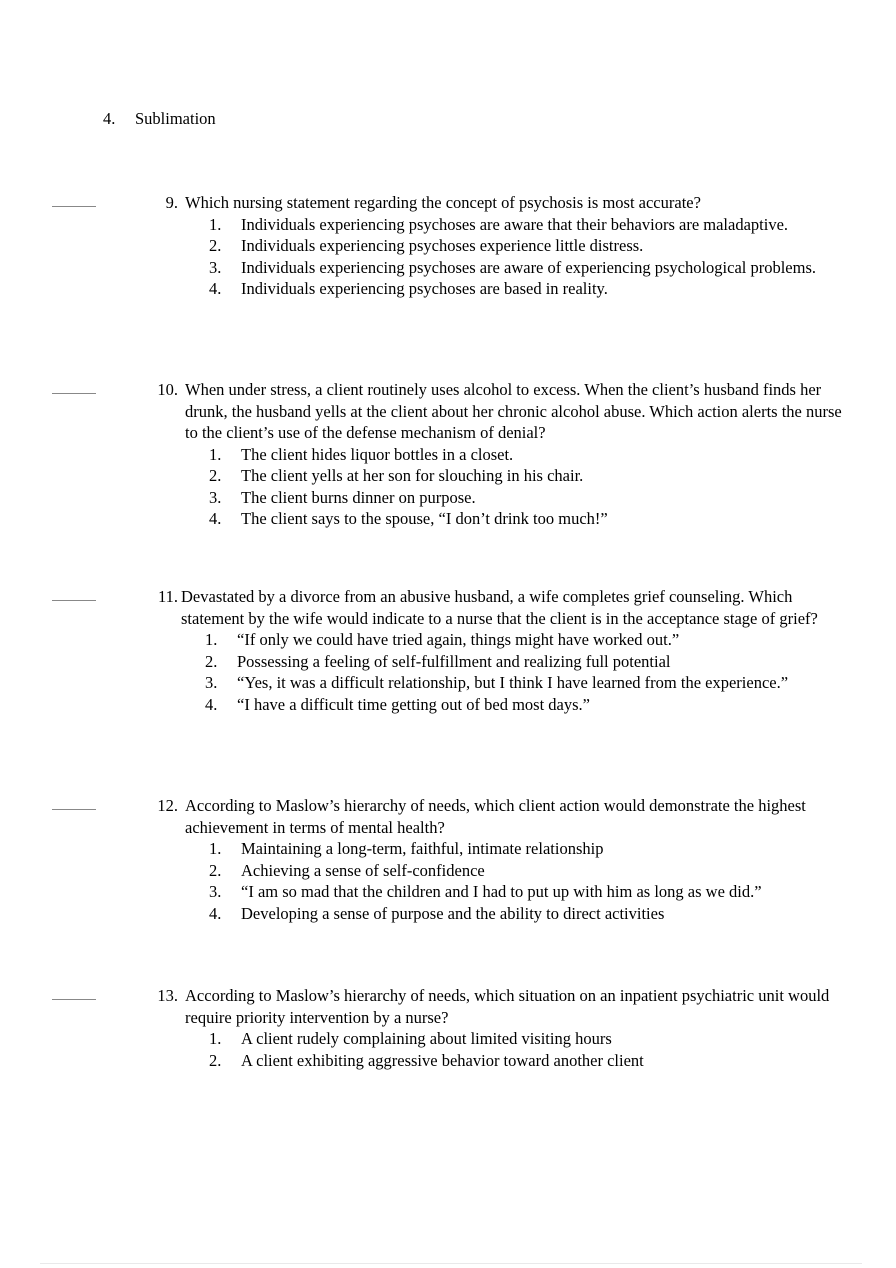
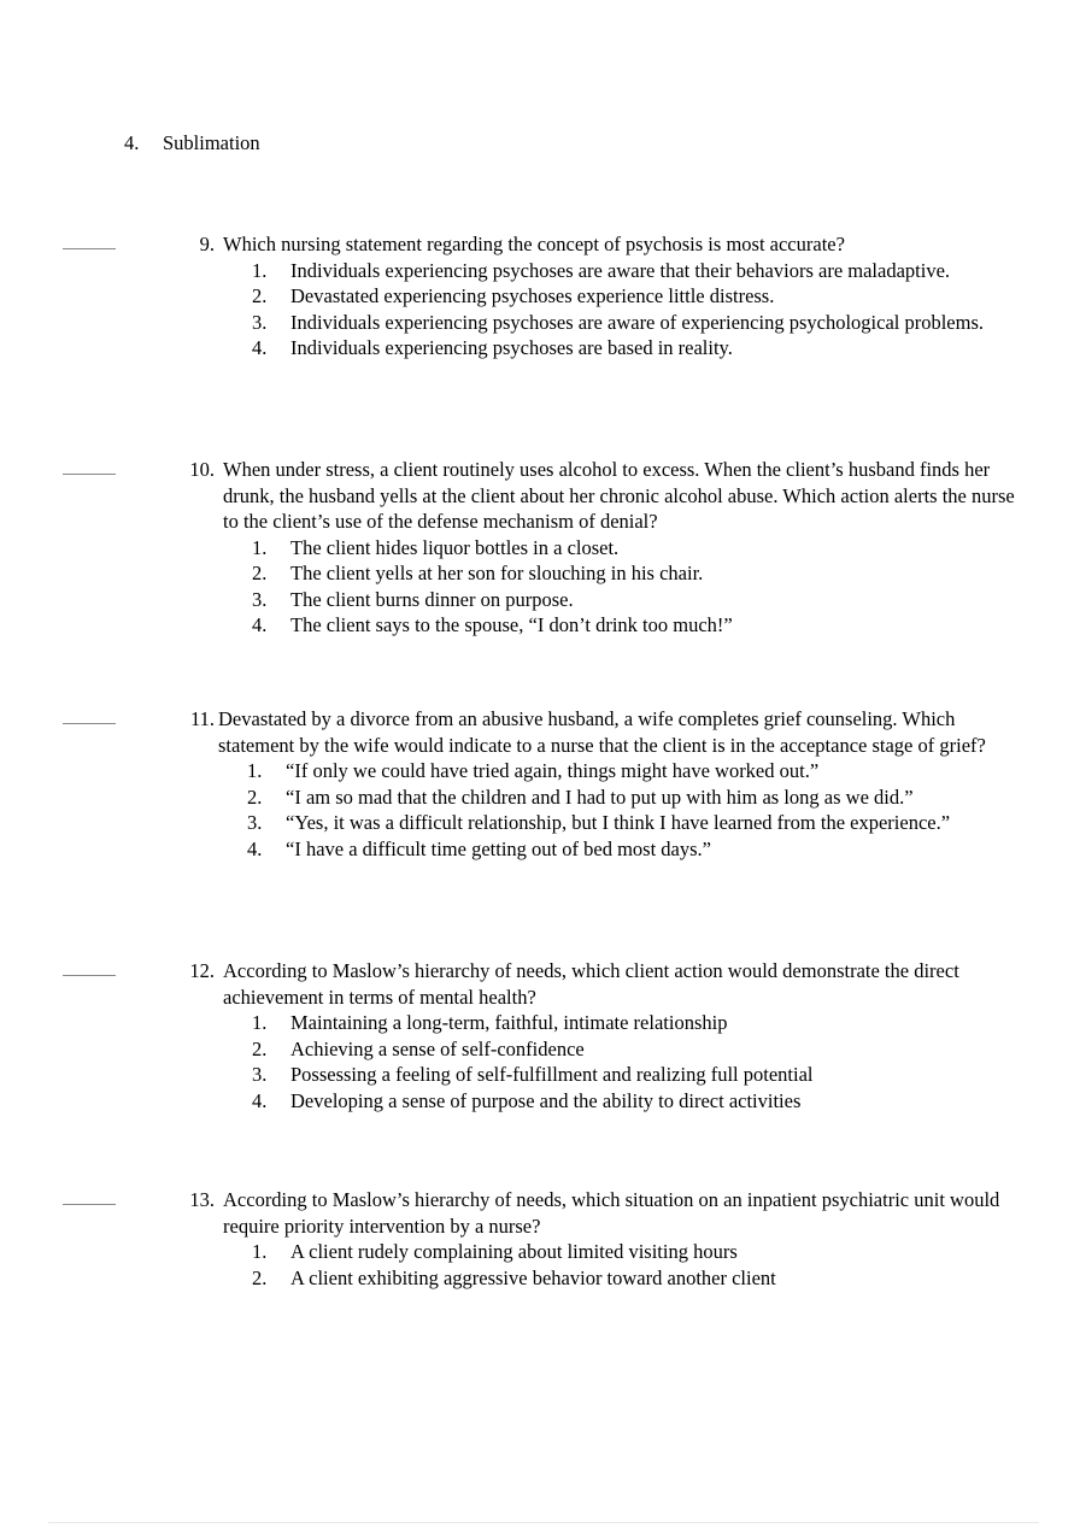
  4.
  Sublimation
  9.
  Which nursing statement regarding the concept of psychosis is most accurate?
  1.
  Individuals experiencing psychoses are aware that their behaviors are maladaptive.
  2.
- Individuals experiencing psychoses experience little distress.
+ Devastated experiencing psychoses experience little distress.
  3.
  Individuals experiencing psychoses are aware of experiencing psychological problems.
  4.
  Individuals experiencing psychoses are based in reality.
  10.
  When under stress, a client routinely uses alcohol to excess. When the client’s husband finds her drunk, the husband yells at the client about her chronic alcohol abuse. Which action alerts the nurse to the client’s use of the defense mechanism of denial?
  1.
  The client hides liquor bottles in a closet.
  2.
  The client yells at her son for slouching in his chair.
  3.
  The client burns dinner on purpose.
  4.
  The client says to the spouse, “I don’t drink too much!”
  11.
  Devastated by a divorce from an abusive husband, a wife completes grief counseling. Which statement by the wife would indicate to a nurse that the client is in the acceptance stage of grief?
  1.
  “If only we could have tried again, things might have worked out.”
  2.
- Possessing a feeling of self-fulfillment and realizing full potential
+ “I am so mad that the children and I had to put up with him as long as we did.”
  3.
  “Yes, it was a difficult relationship, but I think I have learned from the experience.”
  4.
  “I have a difficult time getting out of bed most days.”
  12.
- According to Maslow’s hierarchy of needs, which client action would demonstrate the highest achievement in terms of mental health?
+ According to Maslow’s hierarchy of needs, which client action would demonstrate the direct achievement in terms of mental health?
  1.
  Maintaining a long-term, faithful, intimate relationship
  2.
  Achieving a sense of self-confidence
  3.
- “I am so mad that the children and I had to put up with him as long as we did.”
+ Possessing a feeling of self-fulfillment and realizing full potential
  4.
  Developing a sense of purpose and the ability to direct activities
  13.
  According to Maslow’s hierarchy of needs, which situation on an inpatient psychiatric unit would require priority intervention by a nurse?
  1.
  A client rudely complaining about limited visiting hours
  2.
  A client exhibiting aggressive behavior toward another client
